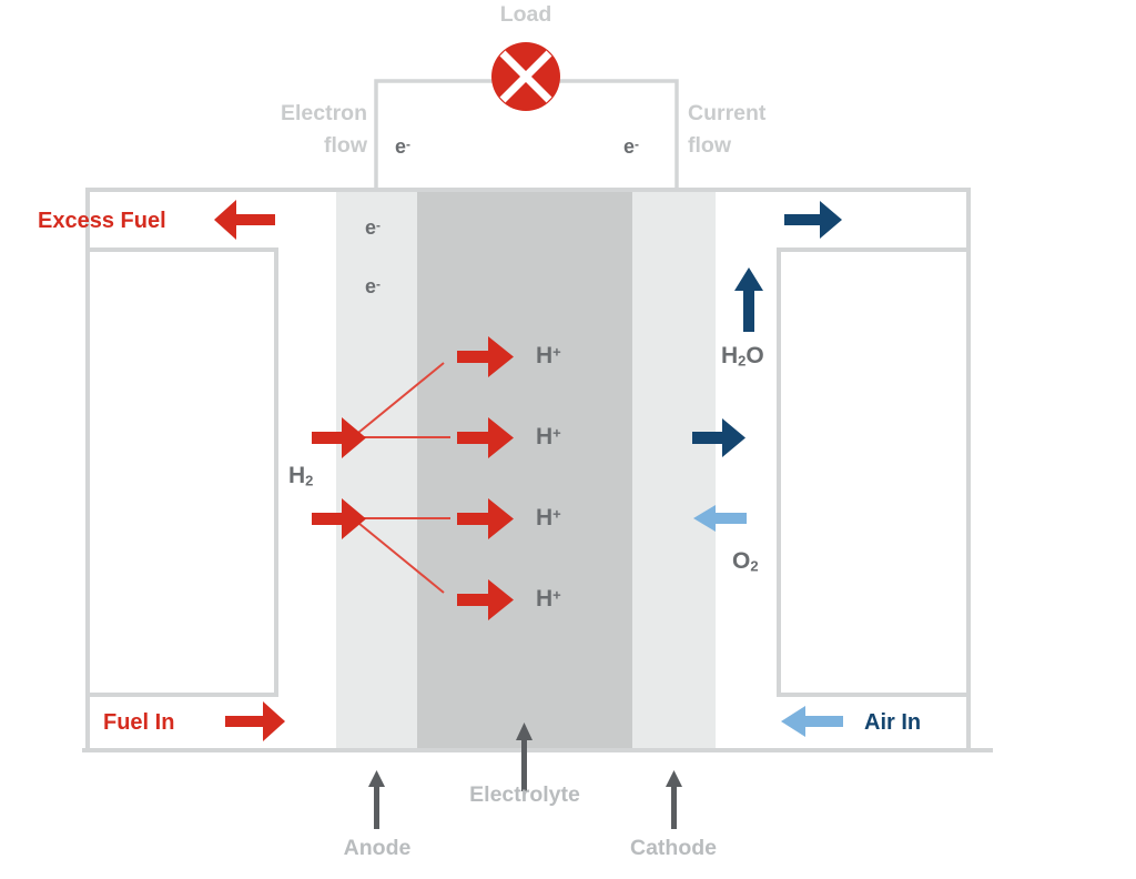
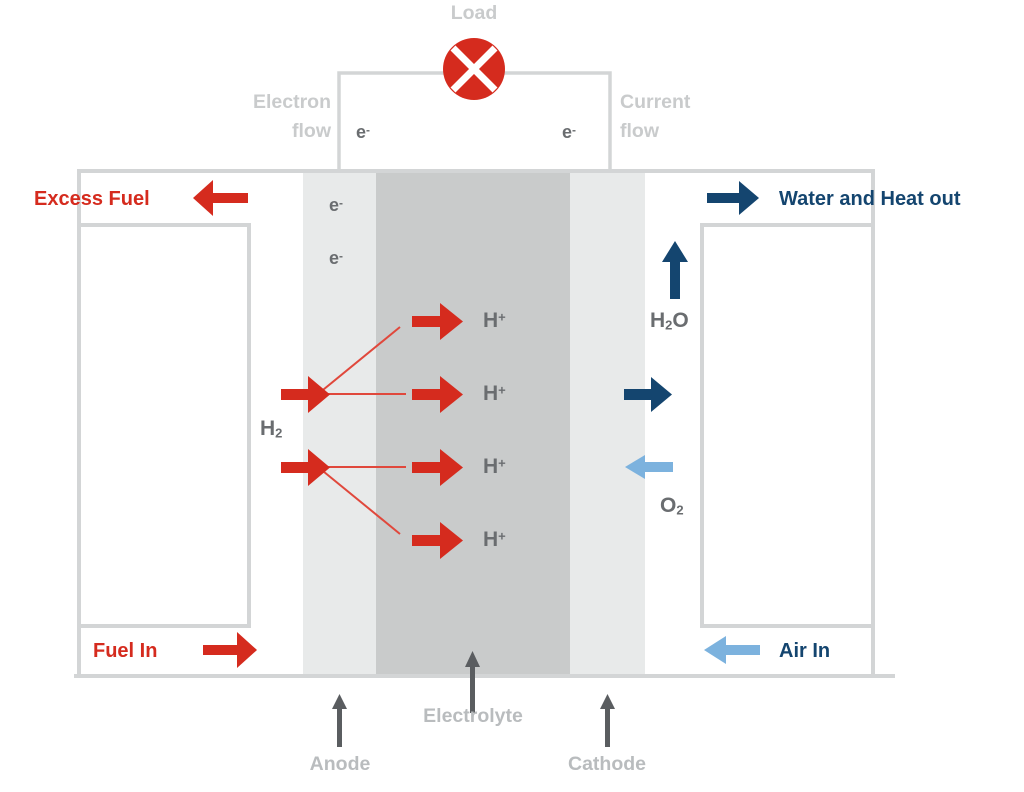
  Load
  Electron
  flow
  Current
  flow
  e-
  e-
  Excess Fuel
  Fuel In
+ Water and Heat out
  Air In
  e-
  e-
  H2
  H+
  H+
  H+
  H+
  H2O
  O2
  Anode
  Electrolyte
  Cathode
